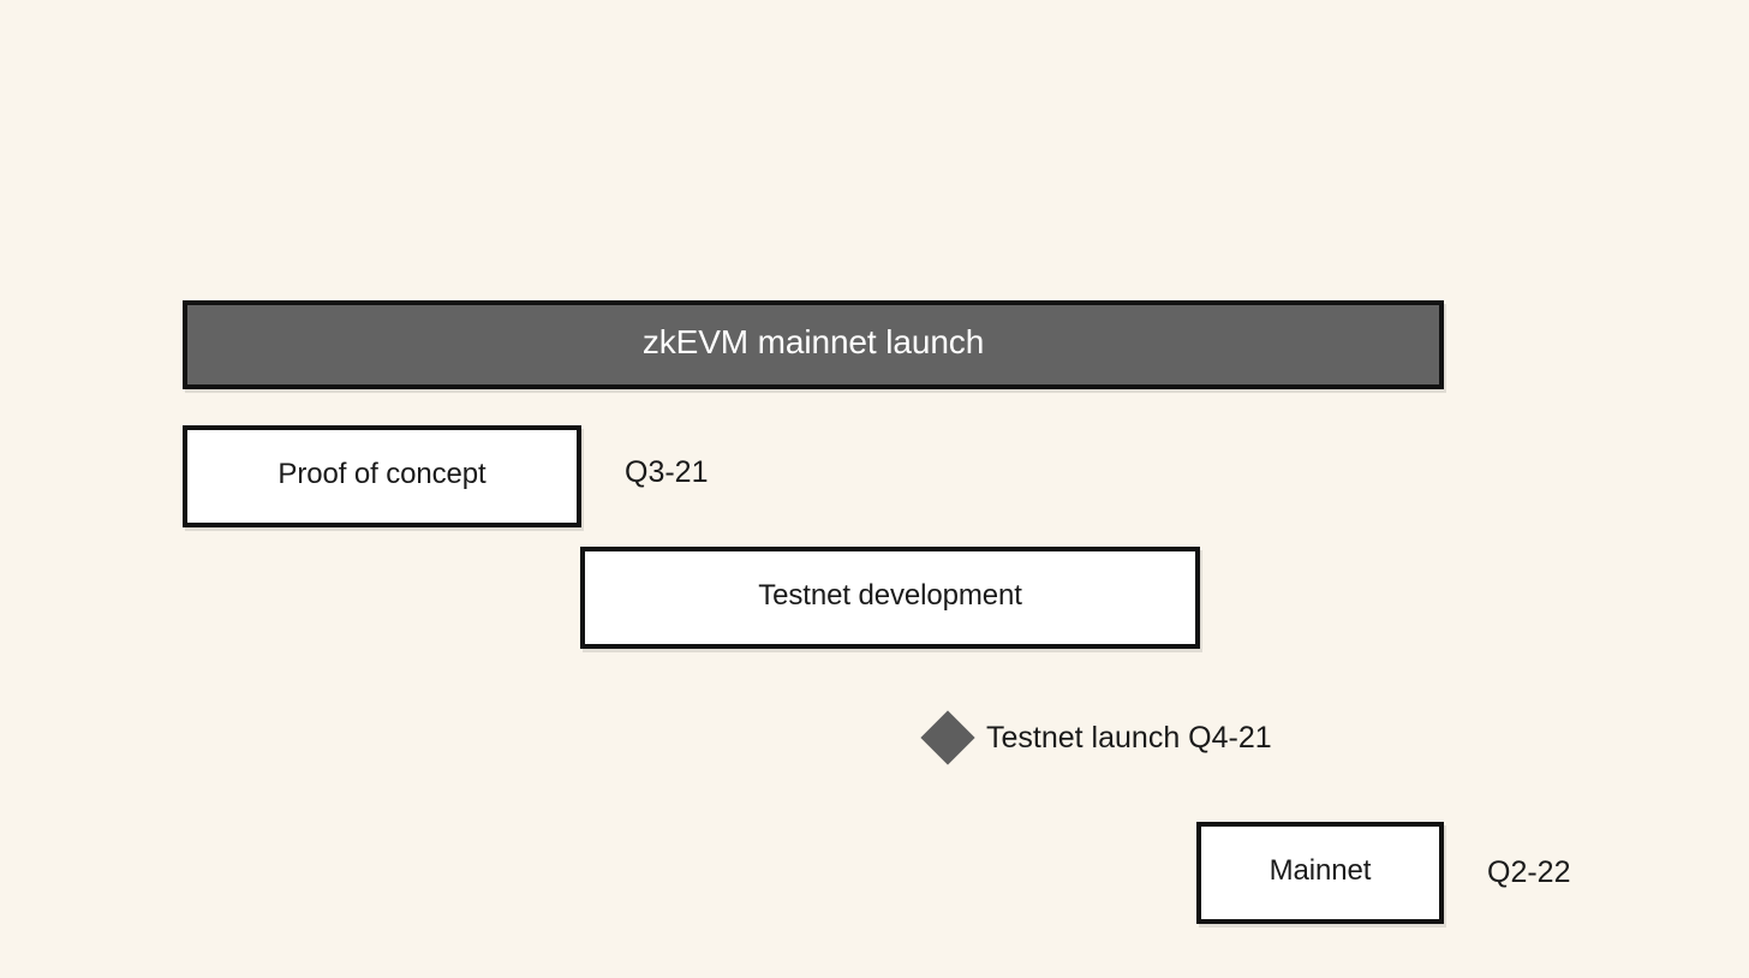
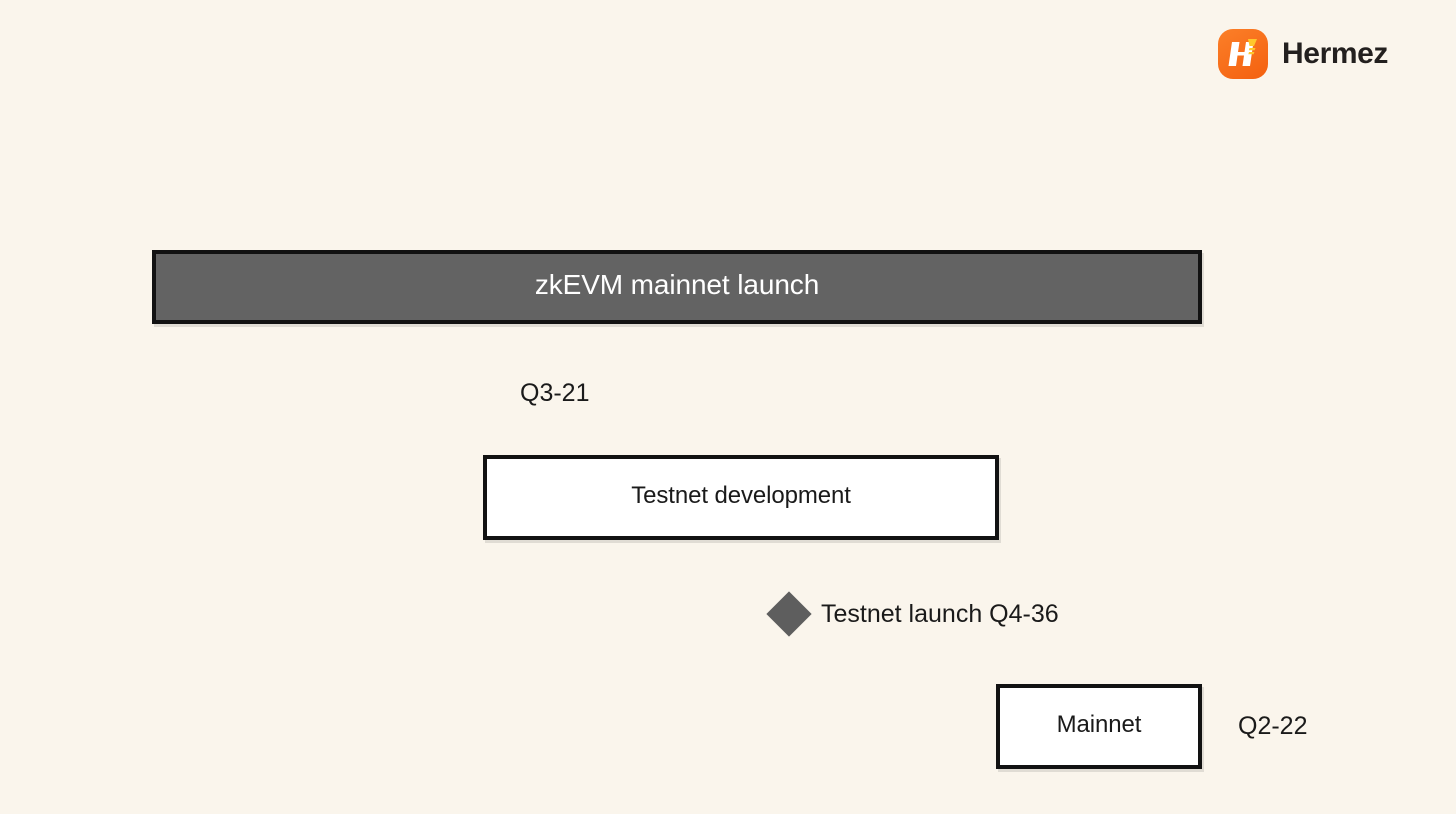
+ Hermez
  zkEVM mainnet launch
- Proof of concept
  Testnet development
  Mainnet
  Q3-21
  Q2-22
- Testnet launch Q4-21
+ Testnet launch Q4-36
